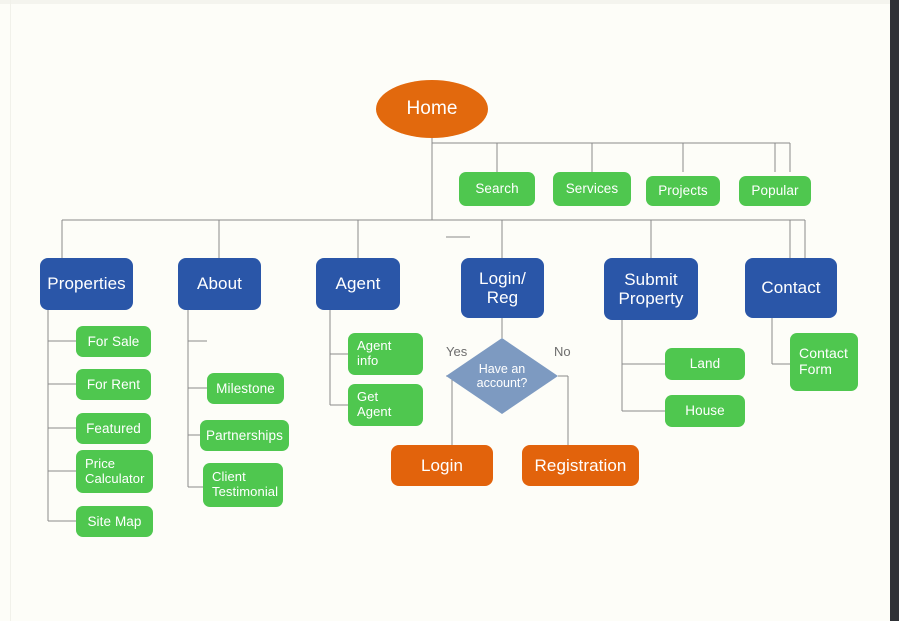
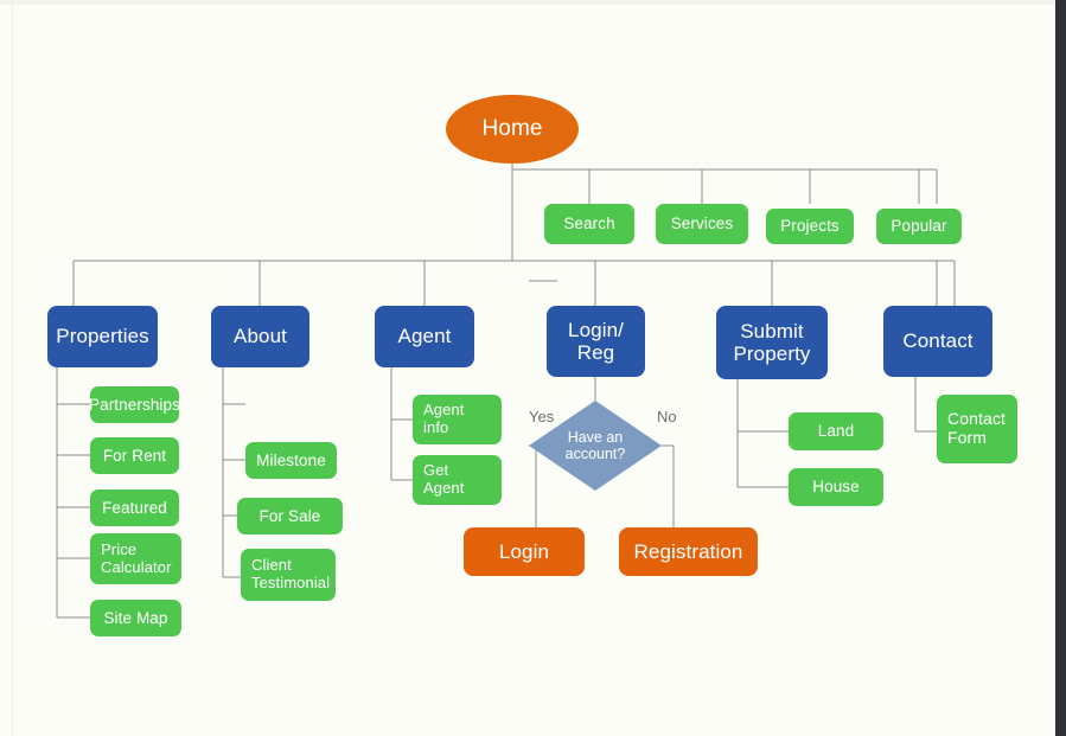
  Home
  Search
  Services
  Projects
  Popular
  Properties
  About
  Agent
  Login/
  Reg
  Submit
  Property
  Contact
- For Sale
+ Partnerships
  For Rent
  Featured
  Price
  Calculator
  Site Map
  Milestone
- Partnerships
+ For Sale
  Client
  Testimonial
  Agent
  info
  Get
  Agent
  Have an
  account?
  Yes
  No
  Login
  Registration
  Land
  House
  Contact
  Form
